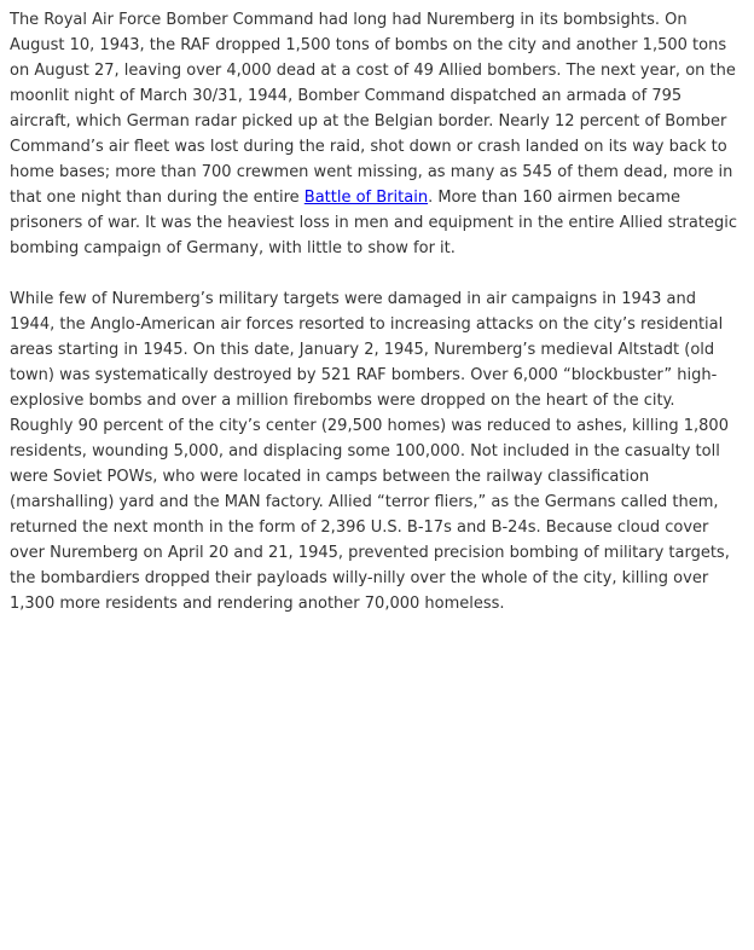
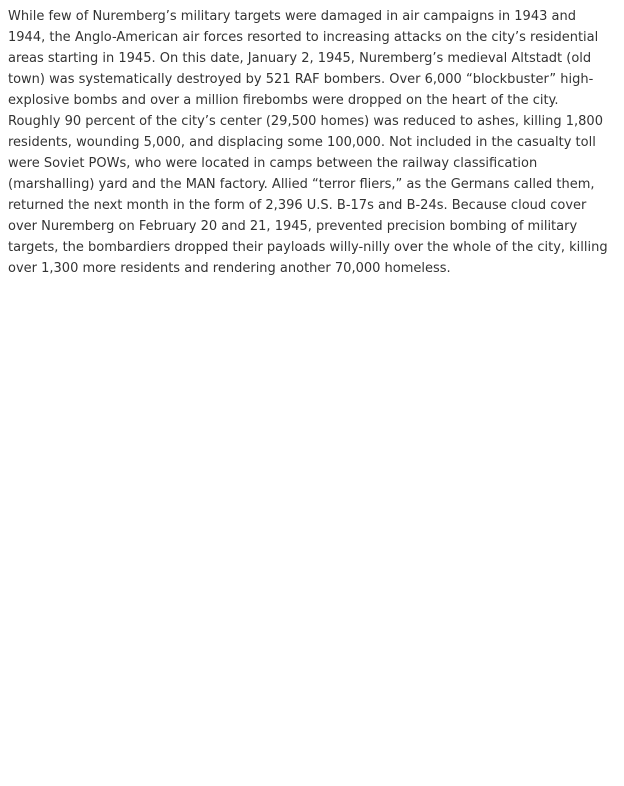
- The Royal Air Force Bomber Command had long had Nuremberg in its bombsights. On August 10, 1943, the RAF dropped 1,500 tons of bombs on the city and another 1,500 tons on August 27, leaving over 4,000 dead at a cost of 49 Allied bombers. The next year, on the moonlit night of March 30/31, 1944, Bomber Command dispatched an armada of 795 aircraft, which German radar picked up at the Belgian border. Nearly 12 percent of Bomber Command’s air fleet was lost during the raid, shot down or crash landed on its way back to home bases; more than 700 crewmen went missing, as many as 545 of them dead, more in that one night than during the entire Battle of Britain. More than 160 airmen became prisoners of war. It was the heaviest loss in men and equipment in the entire Allied strategic bombing campaign of Germany, with little to show for it.
- While few of Nuremberg’s military targets were damaged in air campaigns in 1943 and 1944, the Anglo-American air forces resorted to increasing attacks on the city’s residential areas starting in 1945. On this date, January 2, 1945, Nuremberg’s medieval Altstadt (old town) was systematically destroyed by 521 RAF bombers. Over 6,000 “blockbuster” high-explosive bombs and over a million firebombs were dropped on the heart of the city. Roughly 90 percent of the city’s center (29,500 homes) was reduced to ashes, killing 1,800 residents, wounding 5,000, and displacing some 100,000. Not included in the casualty toll were Soviet POWs, who were located in camps between the railway classification (marshalling) yard and the MAN factory. Allied “terror fliers,” as the Germans called them, returned the next month in the form of 2,396 U.S. B-17s and B-24s. Because cloud cover over Nuremberg on April 20 and 21, 1945, prevented precision bombing of military targets, the bombardiers dropped their payloads willy-nilly over the whole of the city, killing over 1,300 more residents and rendering another 70,000 homeless.
+ While few of Nuremberg’s military targets were damaged in air campaigns in 1943 and 1944, the Anglo-American air forces resorted to increasing attacks on the city’s residential areas starting in 1945. On this date, January 2, 1945, Nuremberg’s medieval Altstadt (old town) was systematically destroyed by 521 RAF bombers. Over 6,000 “blockbuster” high-explosive bombs and over a million firebombs were dropped on the heart of the city. Roughly 90 percent of the city’s center (29,500 homes) was reduced to ashes, killing 1,800 residents, wounding 5,000, and displacing some 100,000. Not included in the casualty toll were Soviet POWs, who were located in camps between the railway classification (marshalling) yard and the MAN factory. Allied “terror fliers,” as the Germans called them, returned the next month in the form of 2,396 U.S. B-17s and B-24s. Because cloud cover over Nuremberg on February 20 and 21, 1945, prevented precision bombing of military targets, the bombardiers dropped their payloads willy-nilly over the whole of the city, killing over 1,300 more residents and rendering another 70,000 homeless.
